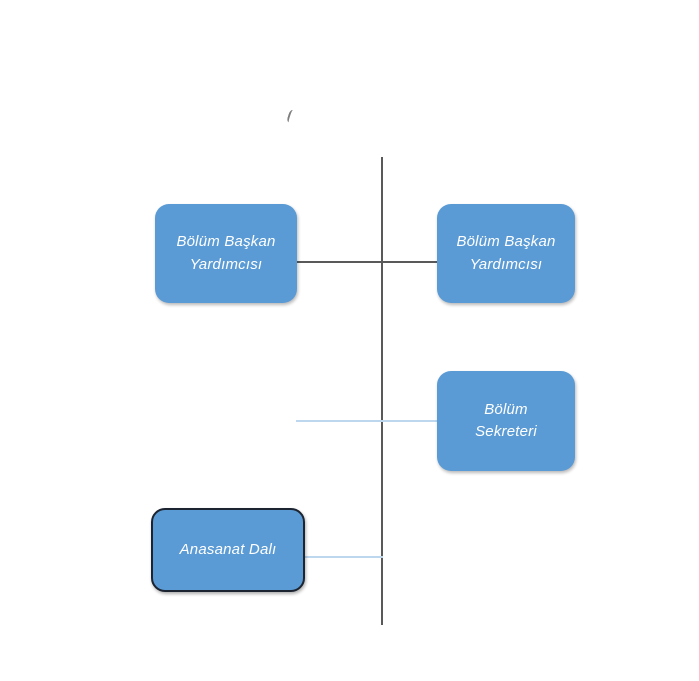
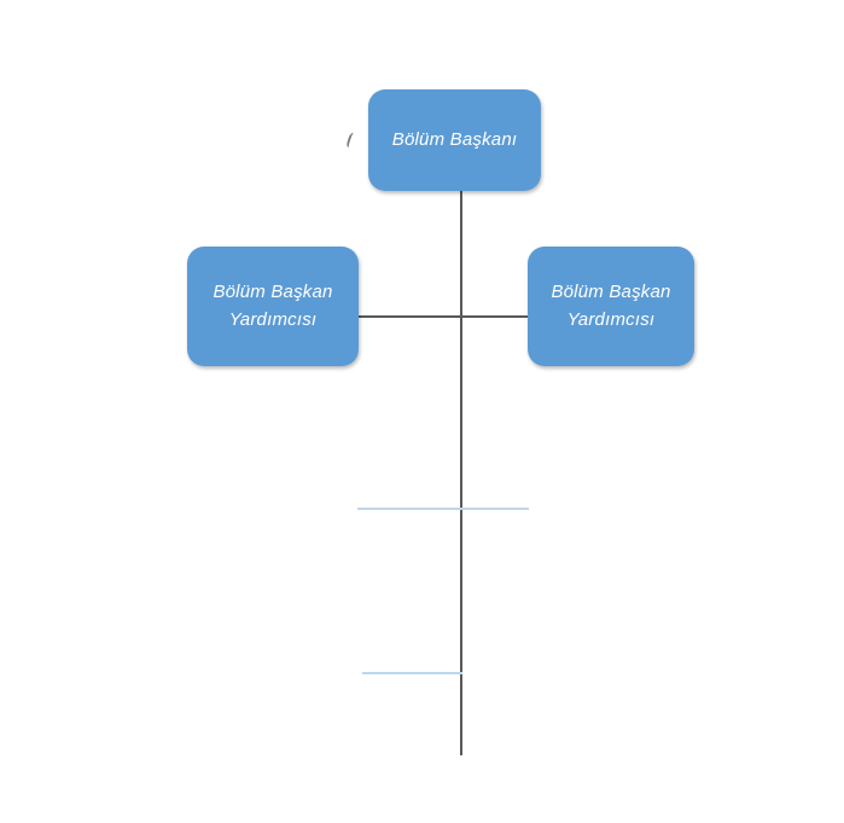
+ Bölüm Başkanı
  Bölüm Başkan
  Yardımcısı
  Bölüm Başkan
  Yardımcısı
- Bölüm
- Sekreteri
- Anasanat Dalı
